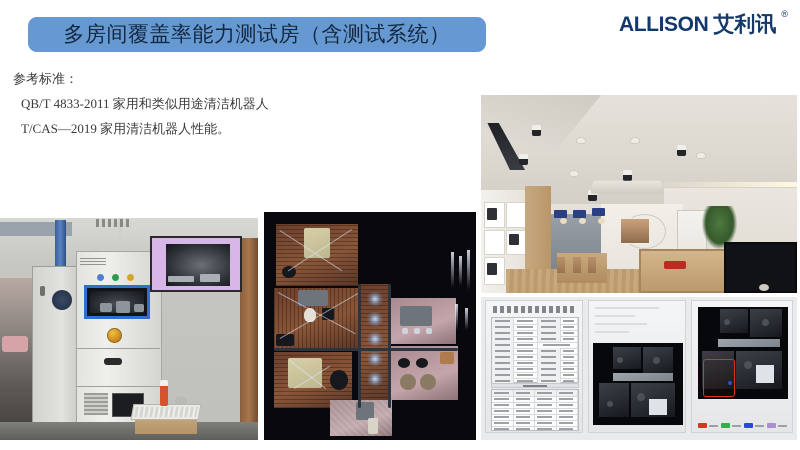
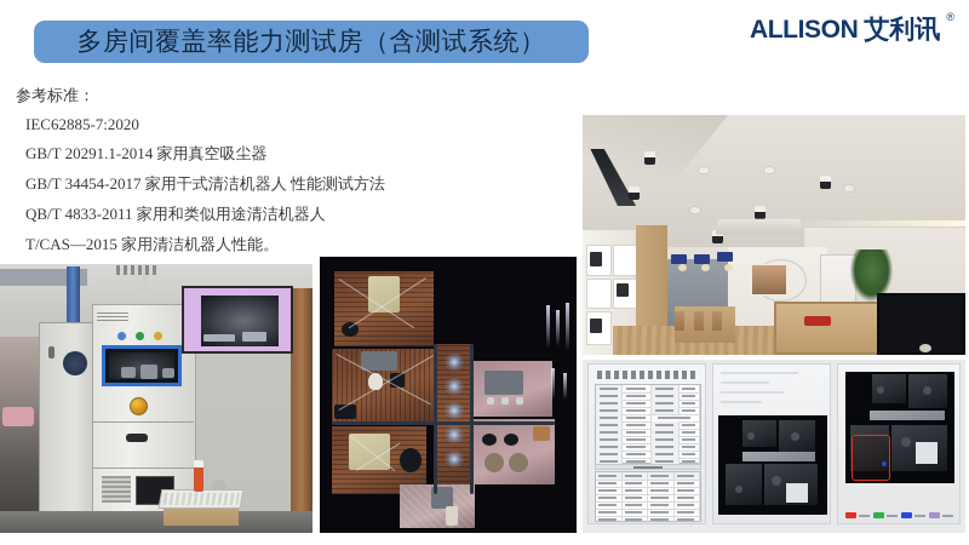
  多房间覆盖率能力测试房（含测试系统）
  ALLISON
  艾利讯
  ®
  参考标准：
+ IEC62885-7:2020
+ GB/T 20291.1-2014 家用真空吸尘器
+ GB/T 34454-2017 家用干式清洁机器人 性能测试方法
  QB/T 4833-2011 家用和类似用途清洁机器人
- T/CAS—2019 家用清洁机器人性能。
+ T/CAS—2015 家用清洁机器人性能。
